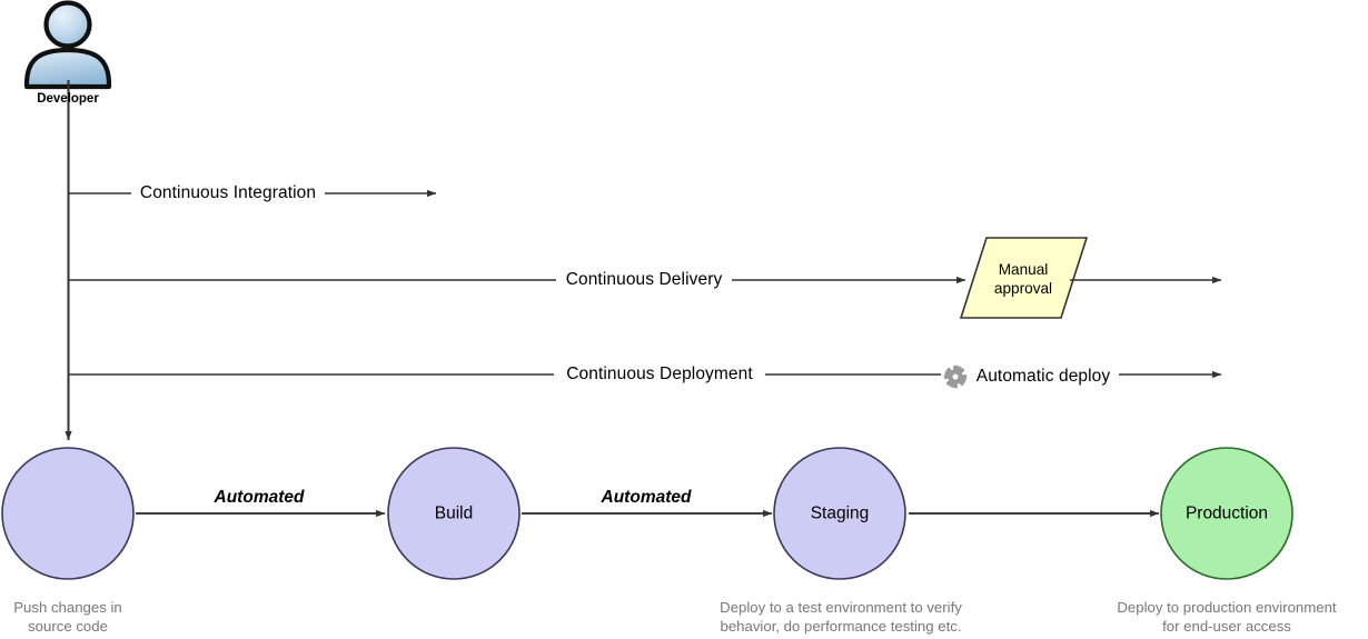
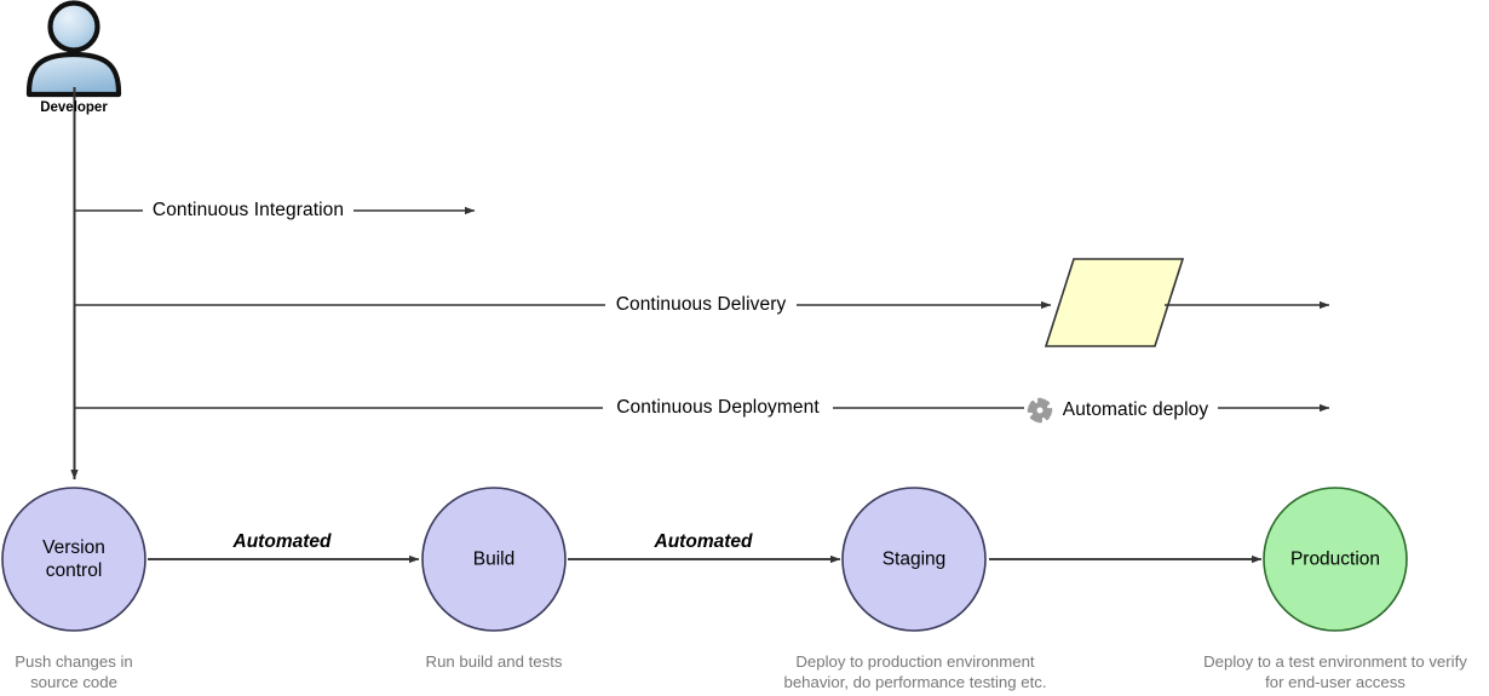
  Developer
  Continuous Integration
  Continuous Delivery
  Continuous Deployment
- Manual
- approval
  Automatic deploy
  Automated
  Automated
+ Version
+ control
  Build
  Staging
  Production
  Push changes in
  source code
+ Run build and tests
- Deploy to a test environment to verify
+ Deploy to production environment
  behavior, do performance testing etc.
- Deploy to production environment
+ Deploy to a test environment to verify
  for end-user access
